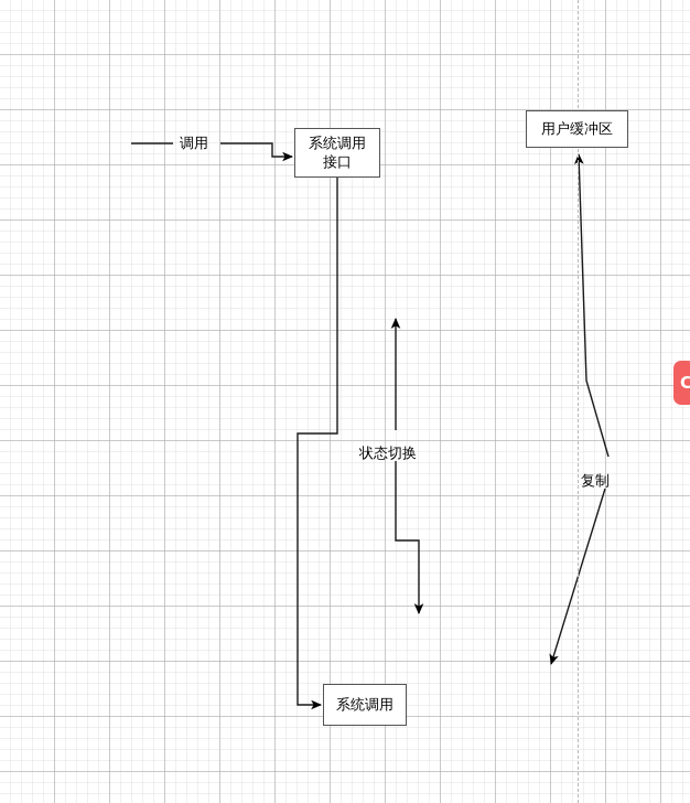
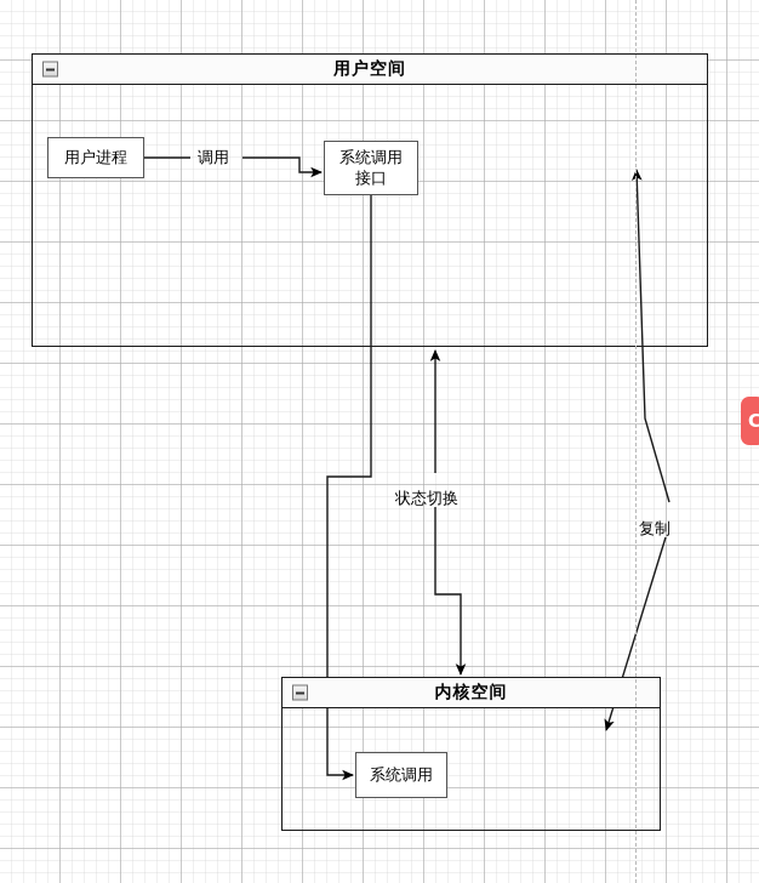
+ 用户空间
+ 内核空间
+ 用户进程
  系统调用
  接口
- 用户缓冲区
  系统调用
  调用
  状态切换
  复制
  C
